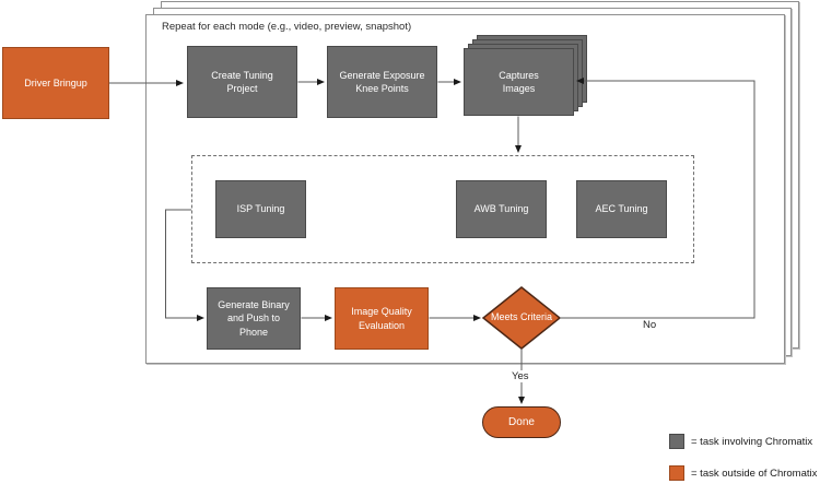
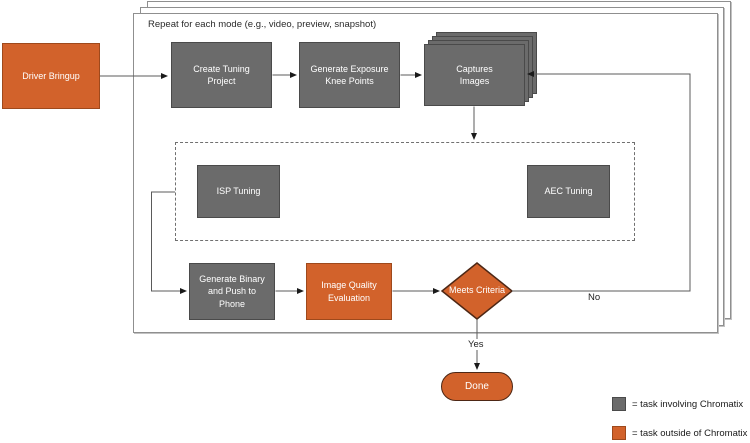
  Repeat for each mode (e.g., video, preview, snapshot)
  Driver Bringup
  Create Tuning Project
  Generate Exposure Knee Points
  Captures Images
  ISP Tuning
- AWB Tuning
  AEC Tuning
  Generate Binary and Push to Phone
  Image Quality Evaluation
  Meets Criteria
  Done
  No
  Yes
  = task involving Chromatix
  = task outside of Chromatix
